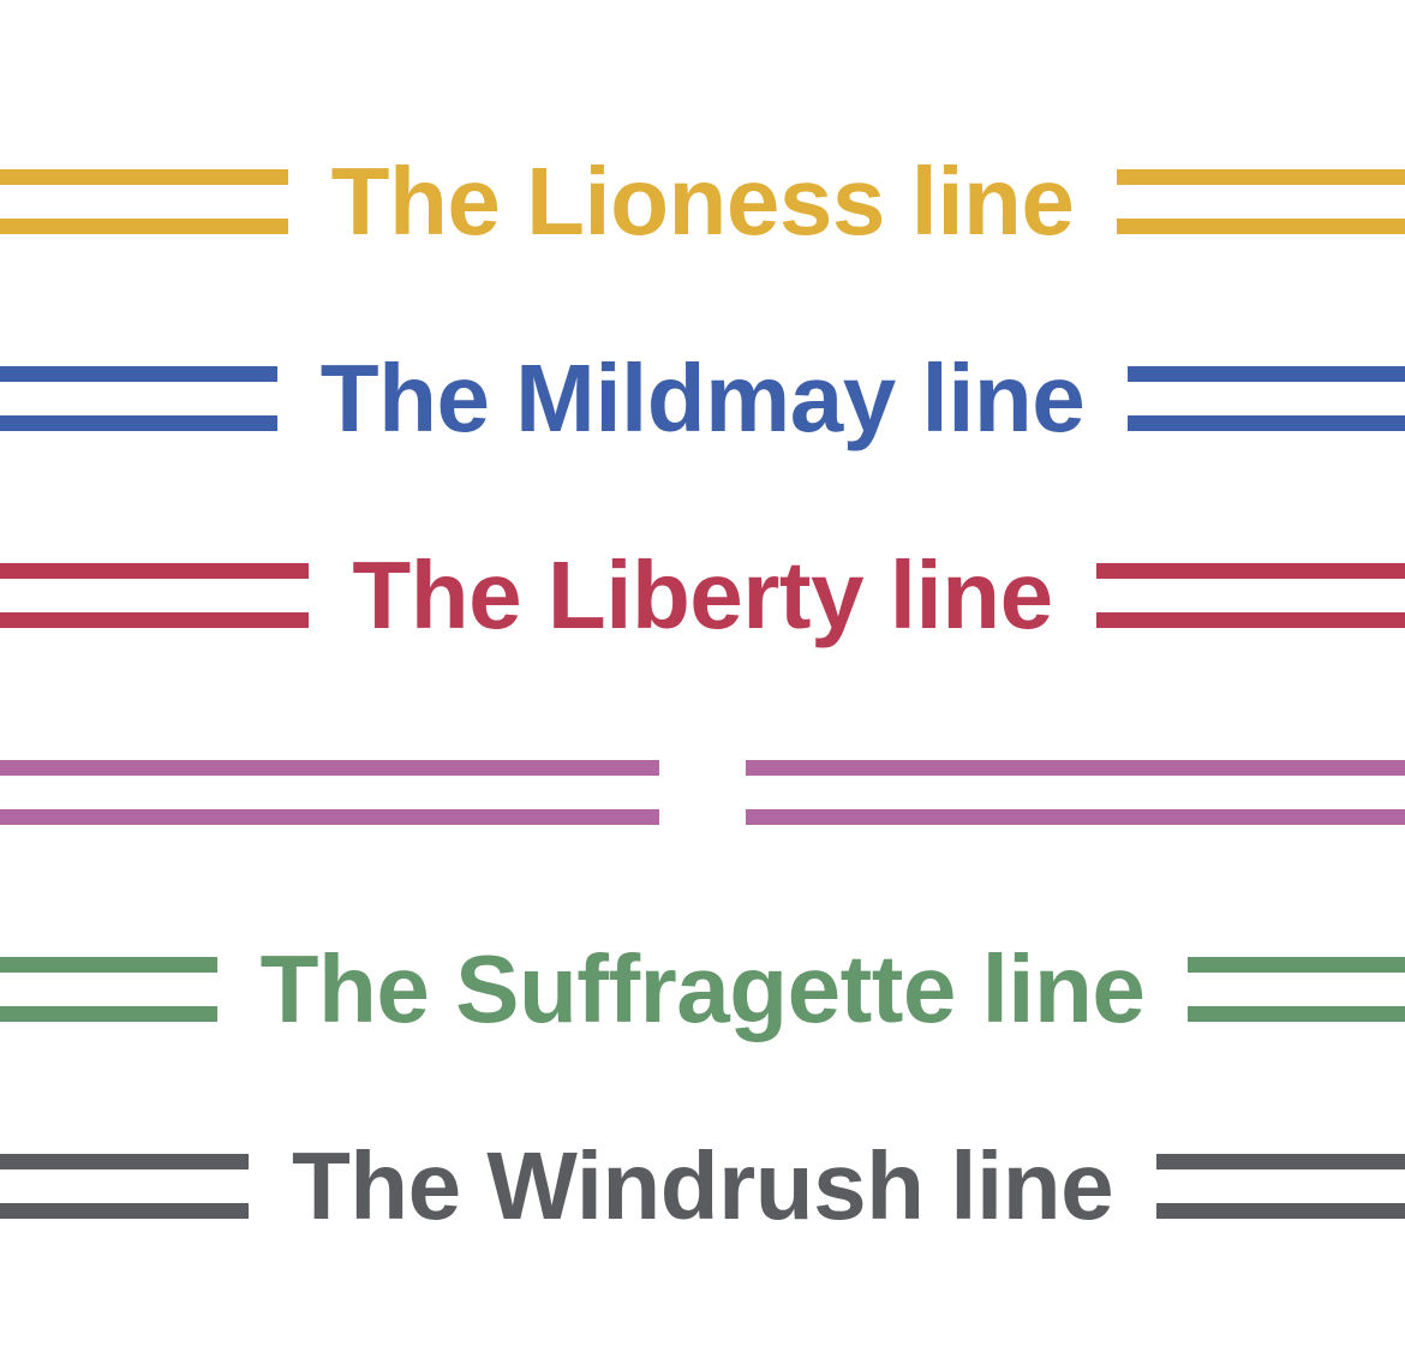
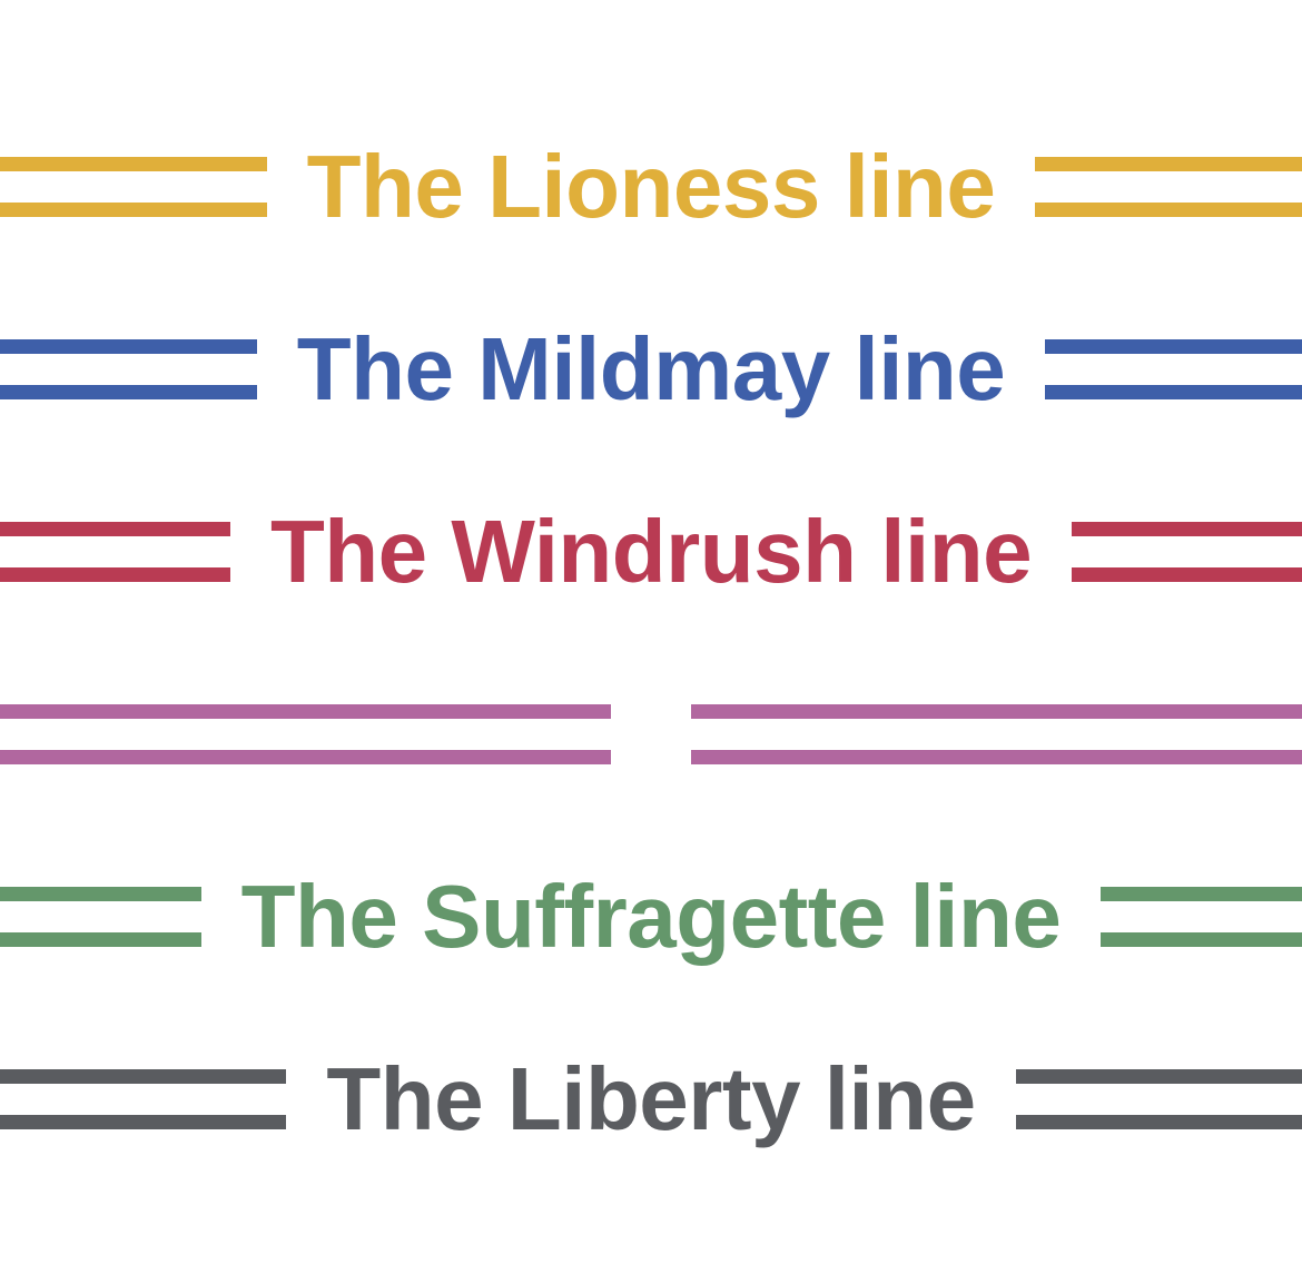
  The Lioness line
  The Mildmay line
- The Liberty line
+ The Windrush line
  The Suffragette line
- The Windrush line
+ The Liberty line
